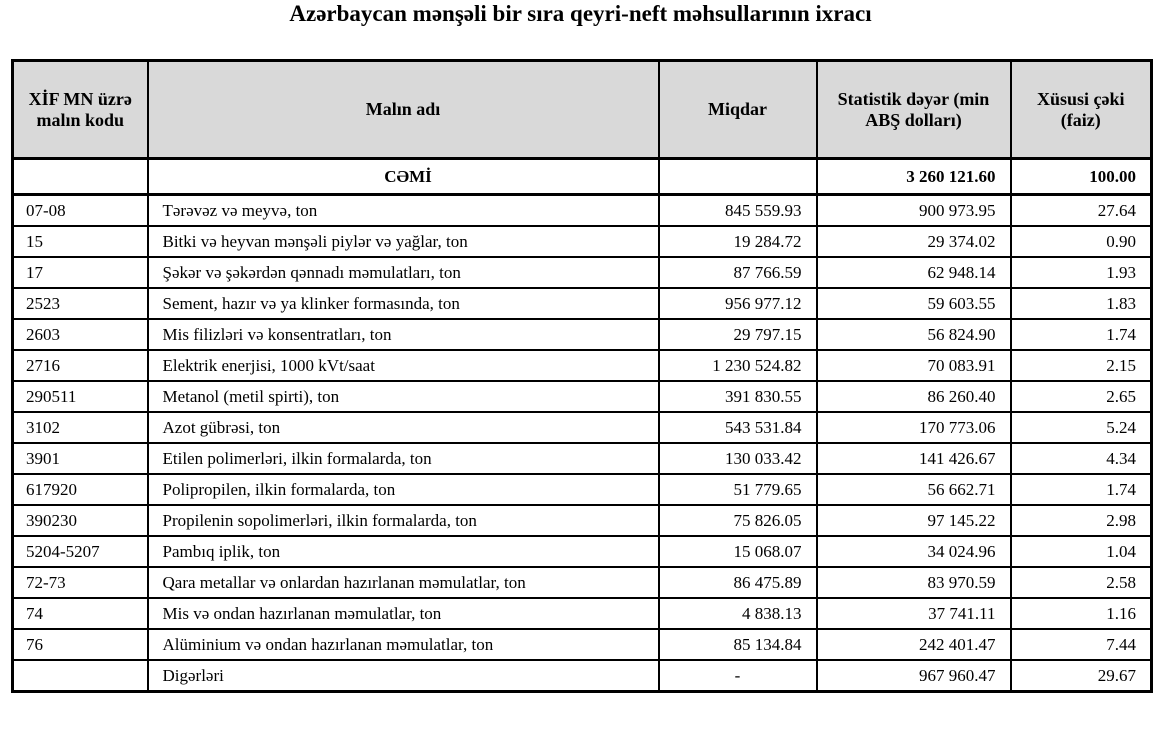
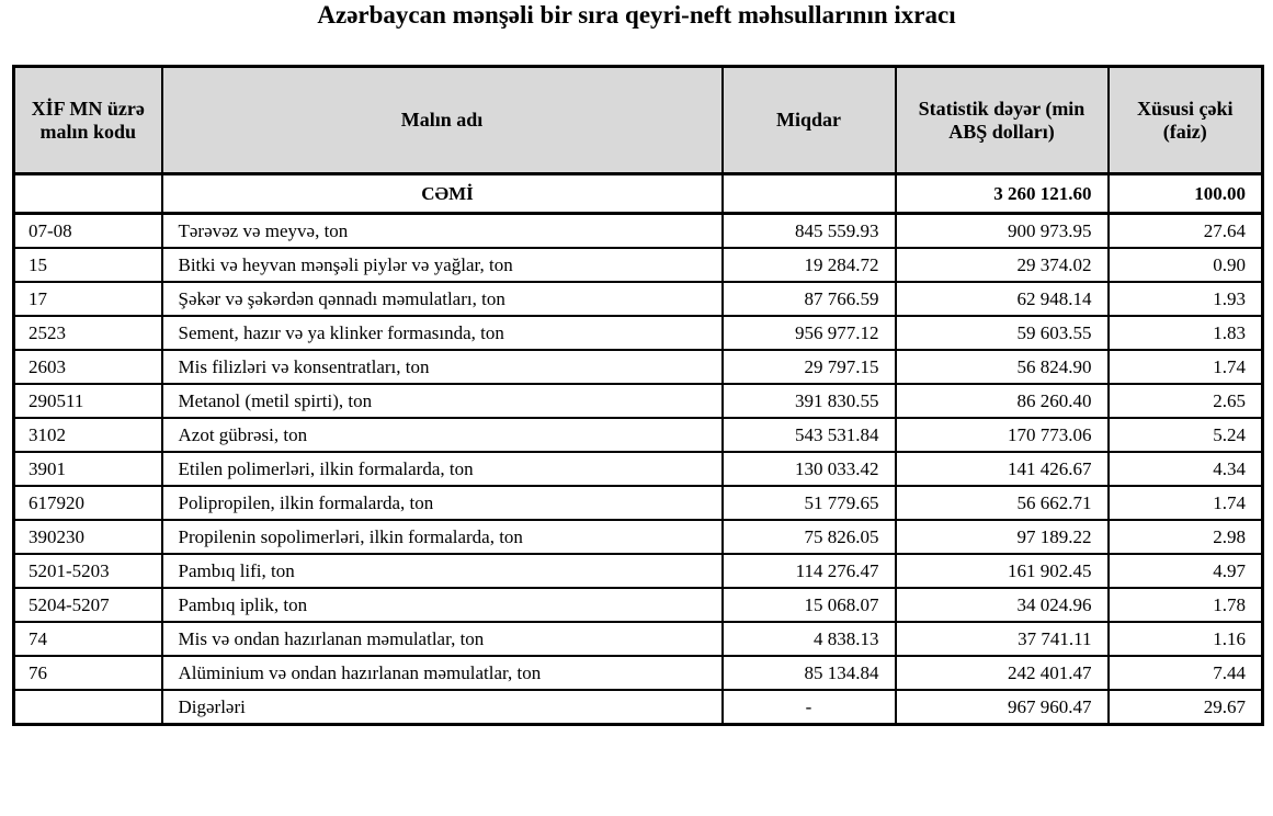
  Azərbaycan mənşəli bir sıra qeyri-neft məhsullarının ixracı
  XİF MN üzrə malın kodu	Malın adı	Miqdar	Statistik dəyər (min ABŞ dolları)	Xüsusi çəki (faiz)
  	CƏMİ		3 260 121.60	100.00
  07-08	Tərəvəz və meyvə, ton	845 559.93	900 973.95	27.64
  15	Bitki və heyvan mənşəli piylər və yağlar, ton	19 284.72	29 374.02	0.90
  17	Şəkər və şəkərdən qənnadı məmulatları, ton	87 766.59	62 948.14	1.93
  2523	Sement, hazır və ya klinker formasında, ton	956 977.12	59 603.55	1.83
  2603	Mis filizləri və konsentratları, ton	29 797.15	56 824.90	1.74
- 2716	Elektrik enerjisi, 1000 kVt/saat	1 230 524.82	70 083.91	2.15
  290511	Metanol (metil spirti), ton	391 830.55	86 260.40	2.65
  3102	Azot gübrəsi, ton	543 531.84	170 773.06	5.24
  3901	Etilen polimerləri, ilkin formalarda, ton	130 033.42	141 426.67	4.34
  617920	Polipropilen, ilkin formalarda, ton	51 779.65	56 662.71	1.74
- 390230	Propilenin sopolimerləri, ilkin formalarda, ton	75 826.05	97 145.22	2.98
+ 390230	Propilenin sopolimerləri, ilkin formalarda, ton	75 826.05	97 189.22	2.98
+ 5201-5203	Pambıq lifi, ton	114 276.47	161 902.45	4.97
- 5204-5207	Pambıq iplik, ton	15 068.07	34 024.96	1.04
+ 5204-5207	Pambıq iplik, ton	15 068.07	34 024.96	1.78
- 72-73	Qara metallar və onlardan hazırlanan məmulatlar, ton	86 475.89	83 970.59	2.58
  74	Mis və ondan hazırlanan məmulatlar, ton	4 838.13	37 741.11	1.16
  76	Alüminium və ondan hazırlanan məmulatlar, ton	85 134.84	242 401.47	7.44
  	Digərləri	-	967 960.47	29.67
